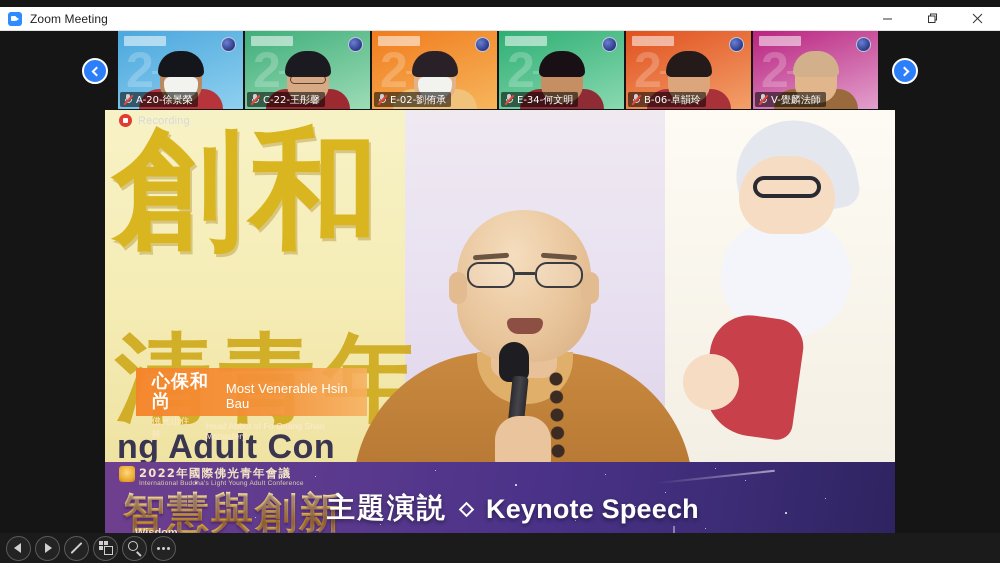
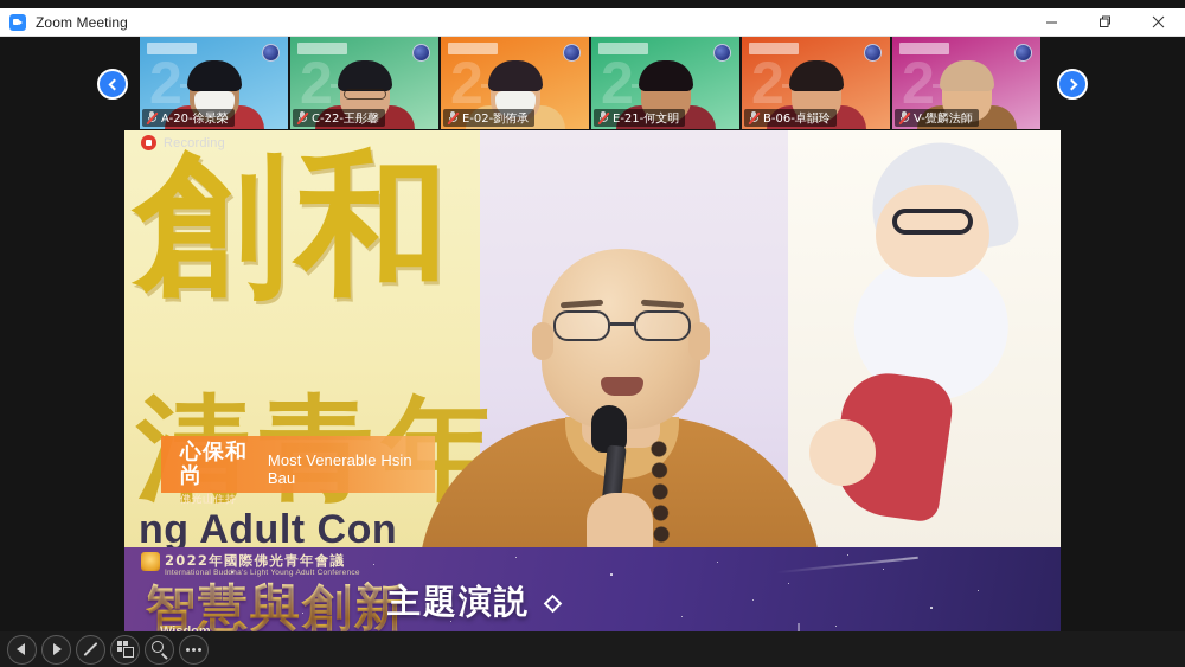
  Zoom Meeting
  2
  A-20-徐景榮
  2
  C-22-王彤馨
  2
  E-02-劉侑承
  2
- E-34-何文明
+ E-21-何文明
  2
  B-06-卓韻玲
  2
  V-覺麟法師
  創和
  ng Adult Con
  心保和尚
  Most Venerable Hsin Bau
  佛光山住持
- Head Abbot of Fo Guang Shan Monastery
  Recording
  2022年國際佛光青年會議
  智慧與創新
  主題演説
- Keynote Speech
